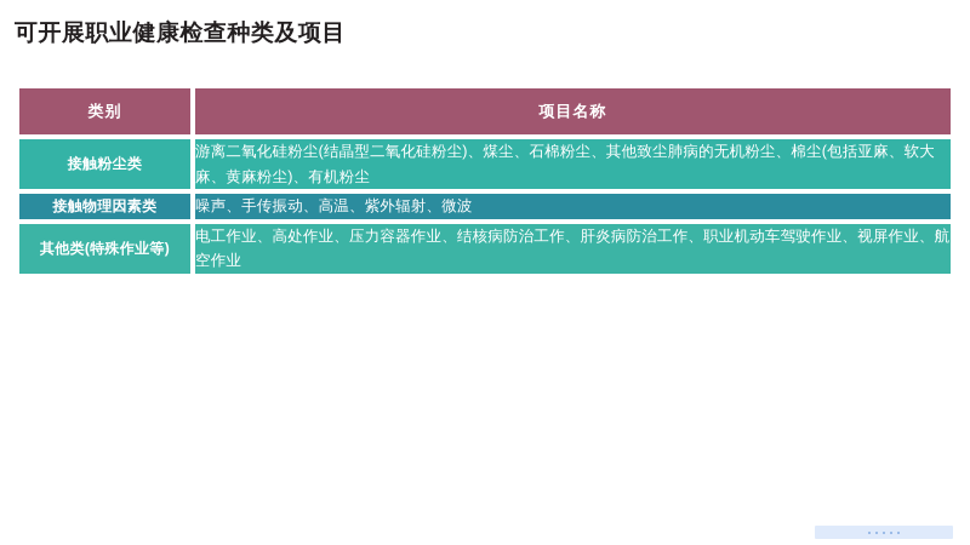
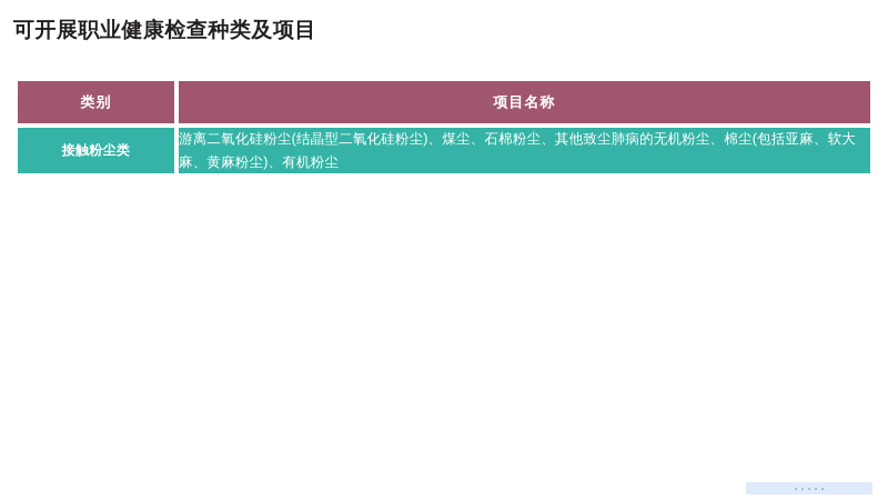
  可开展职业健康检查种类及项目
  类别	项目名称
  接触粉尘类	游离二氧化硅粉尘(结晶型二氧化硅粉尘)、煤尘、石棉粉尘、其他致尘肺病的无机粉尘、棉尘(包括亚麻、软大麻、黄麻粉尘)、有机粉尘
- 接触物理因素类	噪声、手传振动、高温、紫外辐射、微波
- 其他类(特殊作业等)	电工作业、高处作业、压力容器作业、结核病防治工作、肝炎病防治工作、职业机动车驾驶作业、视屏作业、航空作业
